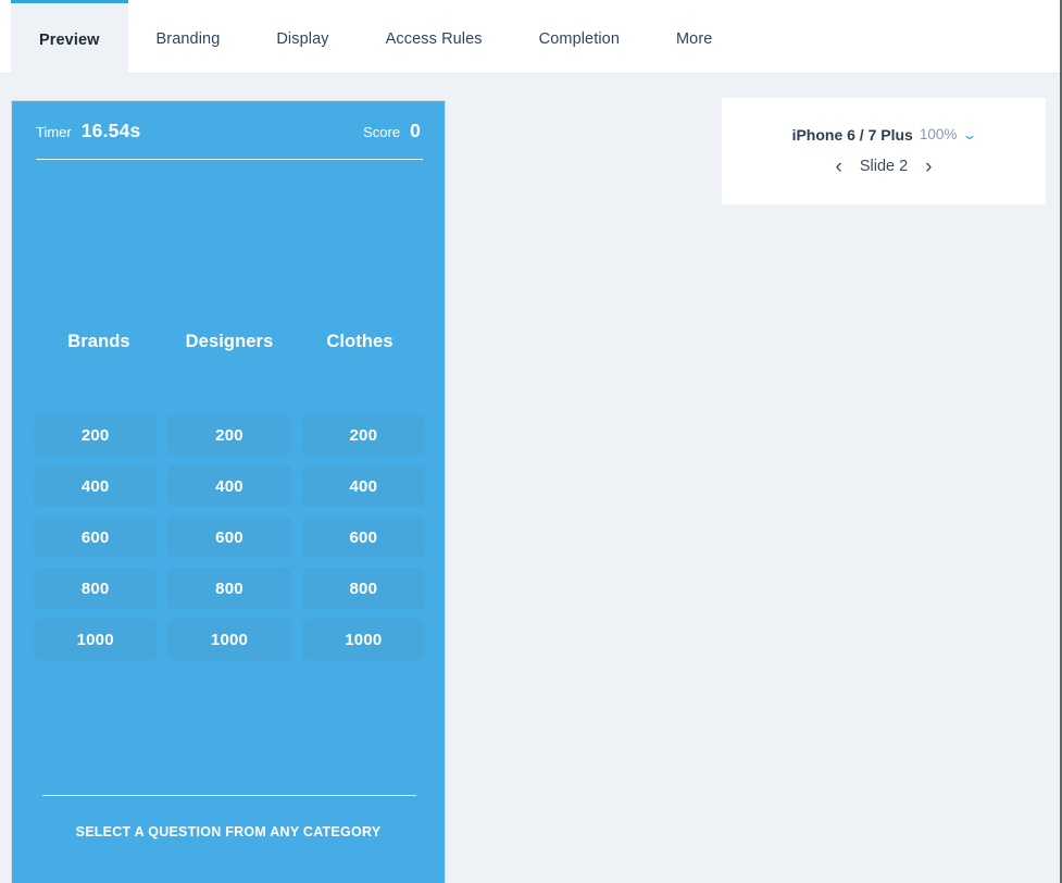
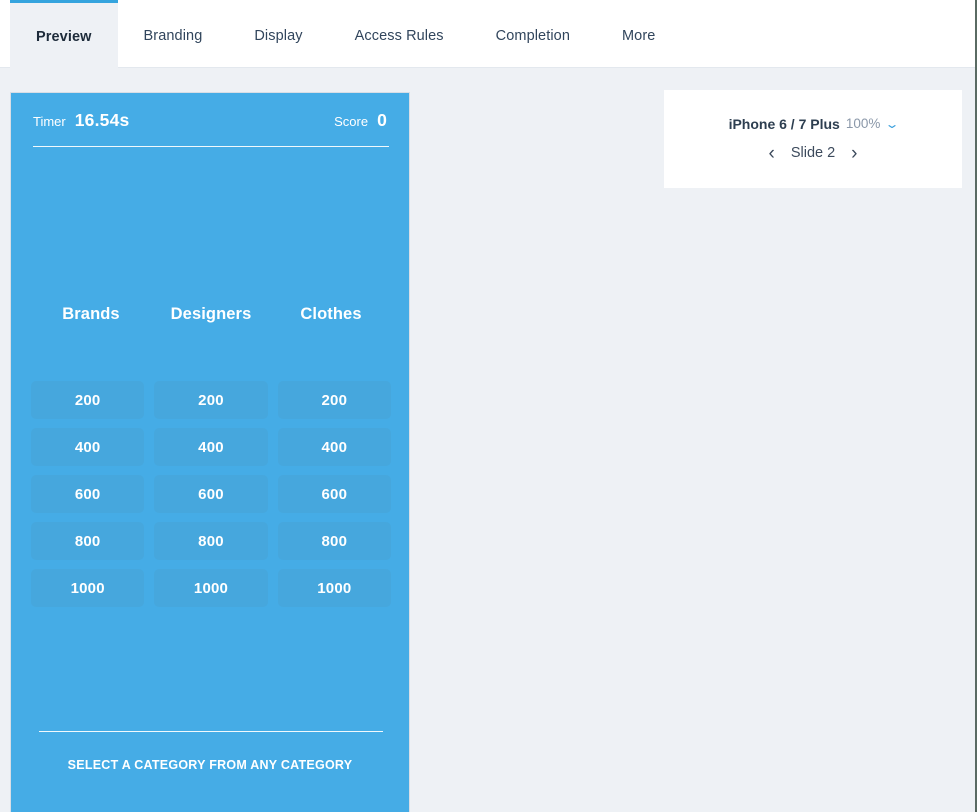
  Preview
  Branding
  Display
  Access Rules
  Completion
  More
  Timer
  16.54s
  Score
  0
  Brands
  Designers
  Clothes
  200
  400
  600
  800
  1000
  200
  400
  600
  800
  1000
  200
  400
  600
  800
  1000
- SELECT A QUESTION FROM ANY CATEGORY
+ SELECT A CATEGORY FROM ANY CATEGORY
  iPhone 6 / 7 Plus
  100%
  ⌄
  ‹
  Slide 2
  ›
